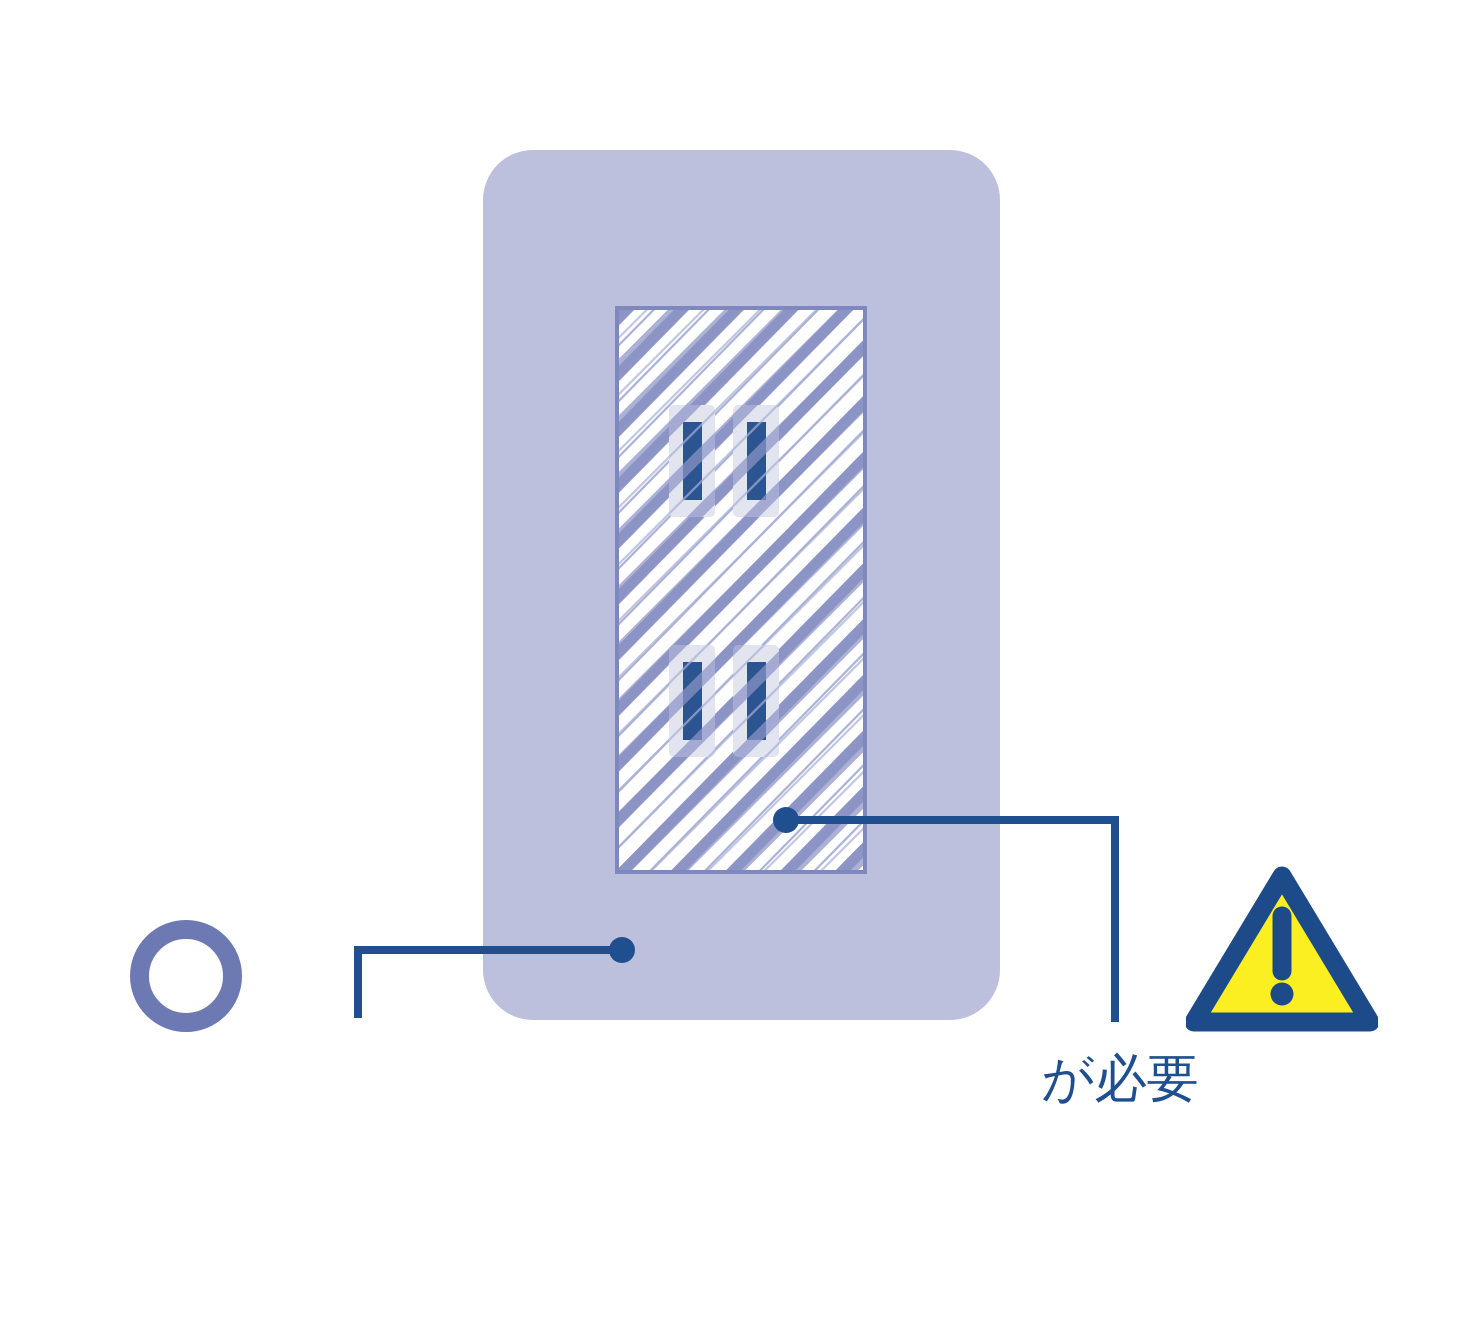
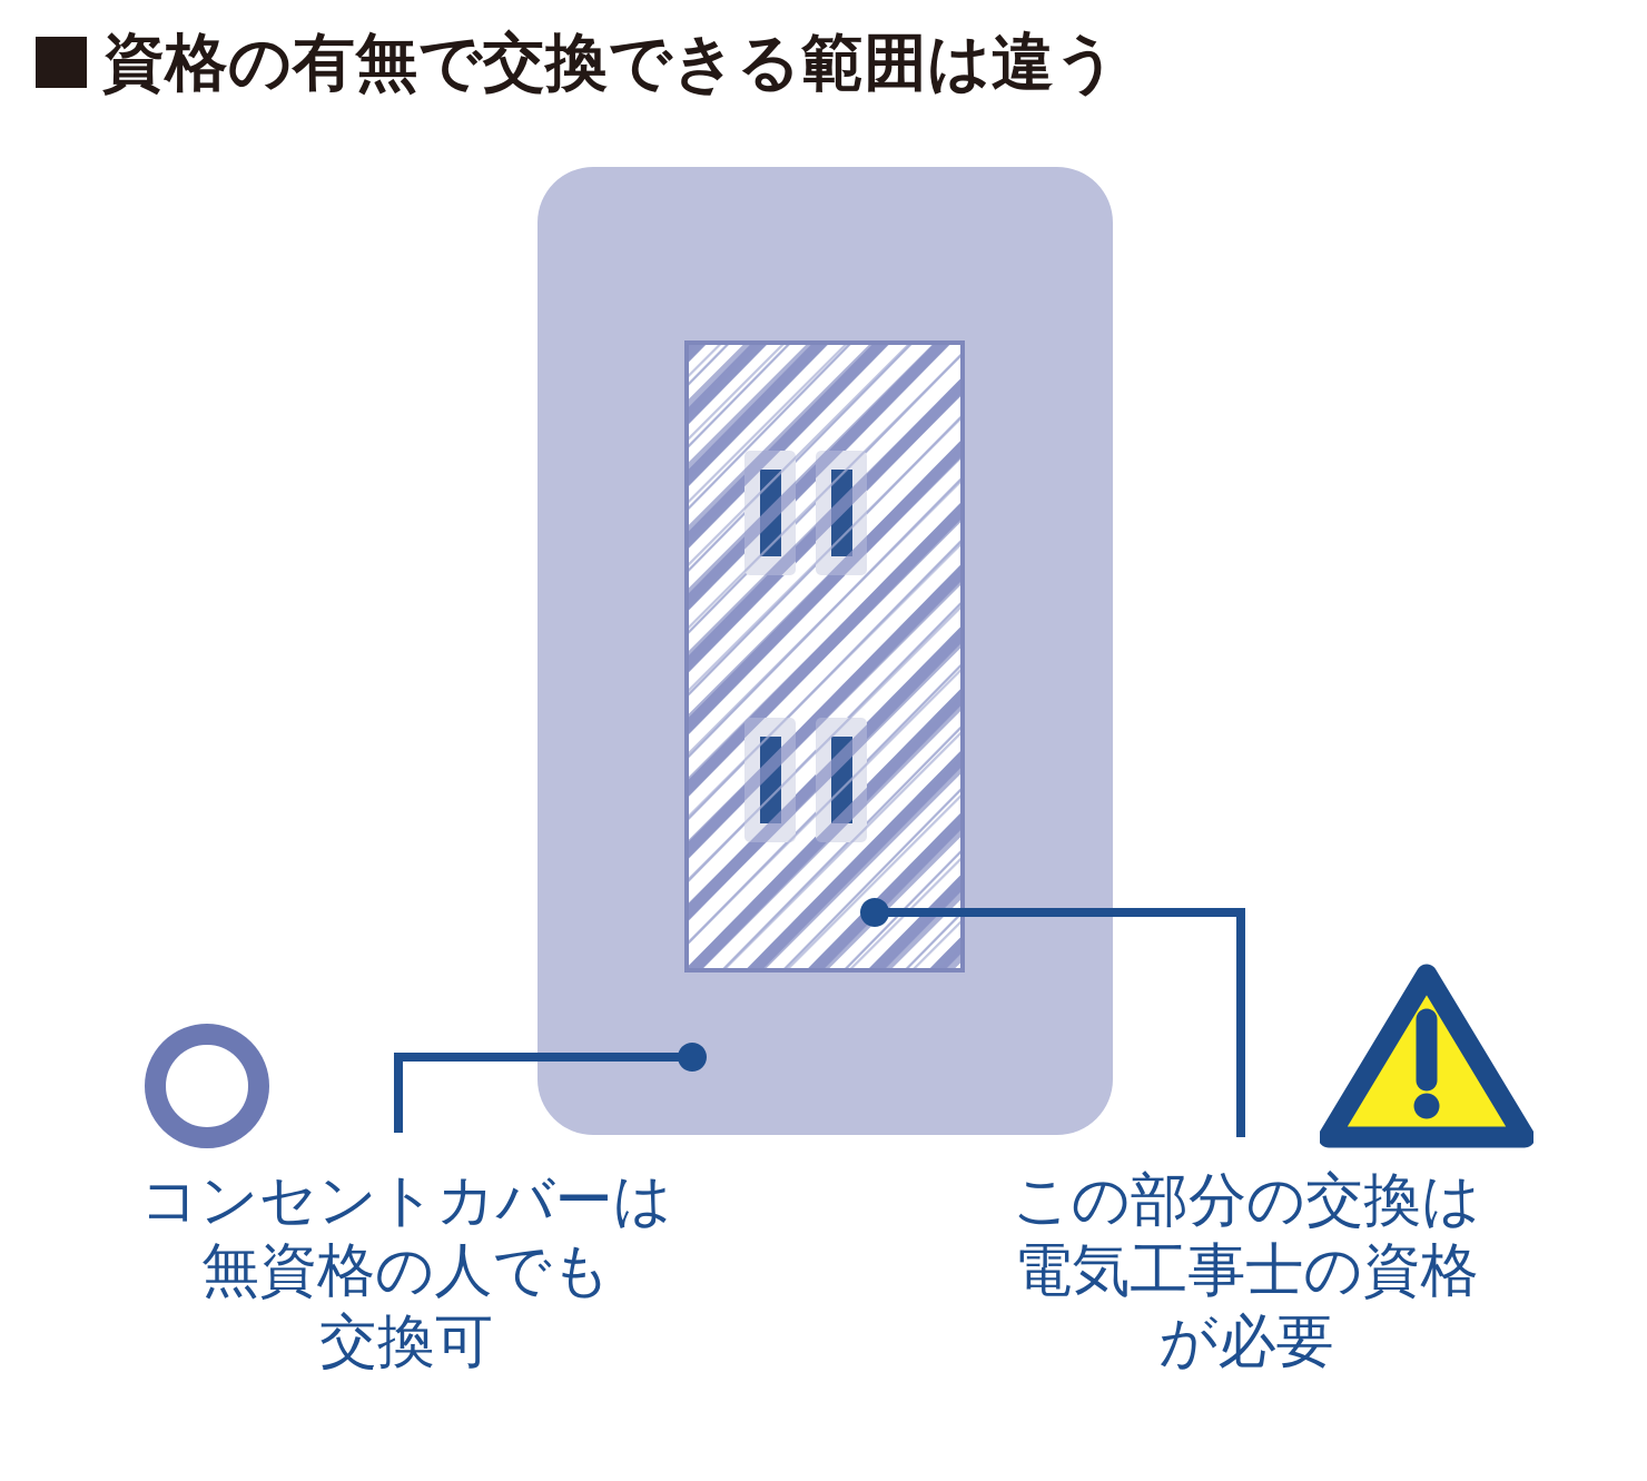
+ 資格の有無で交換できる範囲は違う
+ コンセントカバーは
+ 無資格の人でも
+ 交換可
+ この部分の交換は
+ 電気工事士の資格
  が必要
